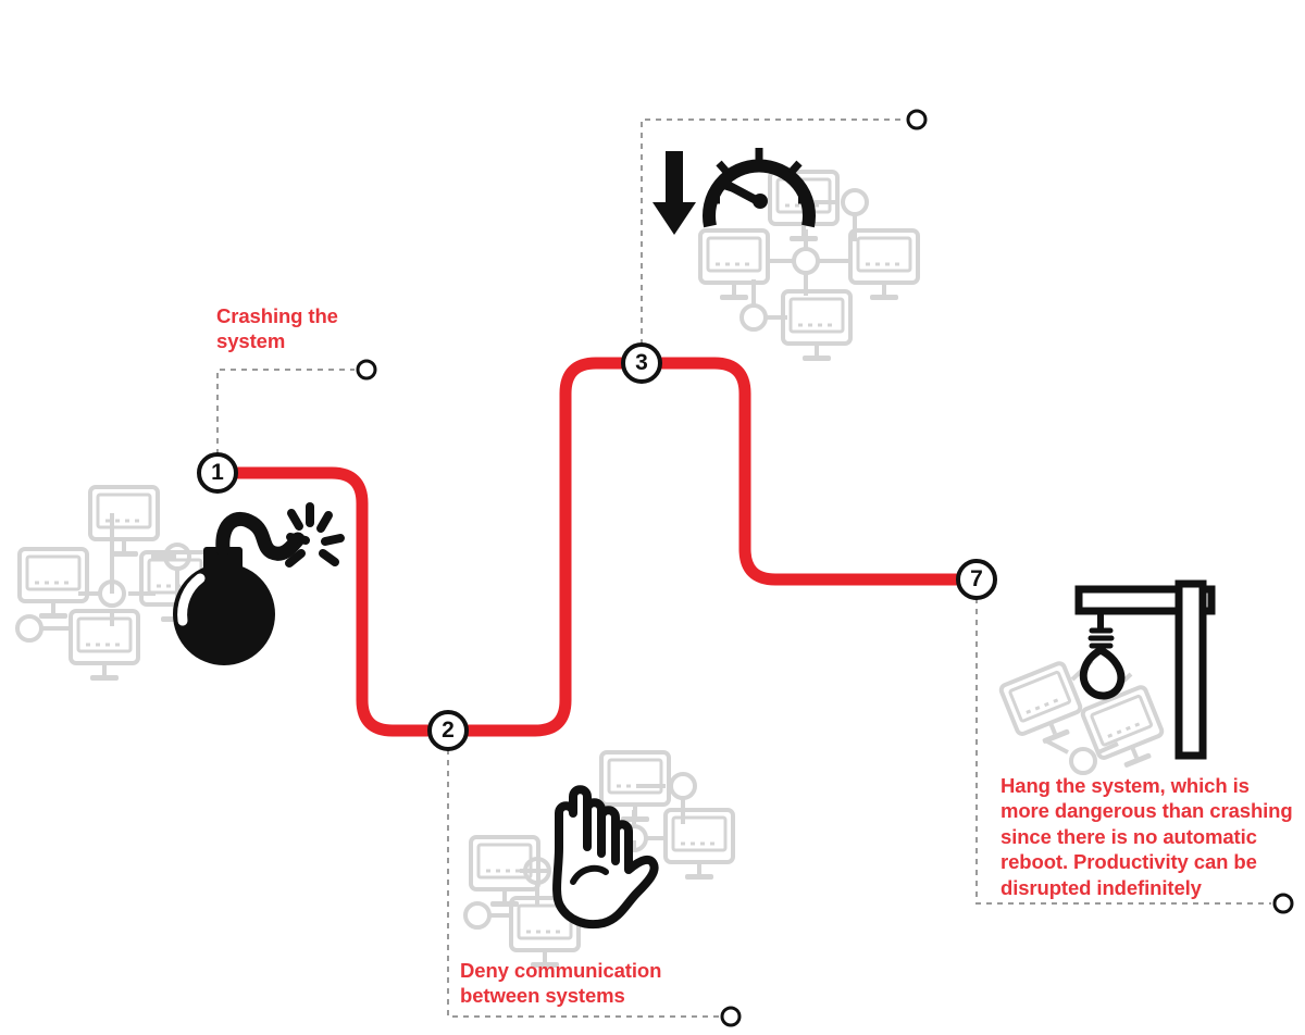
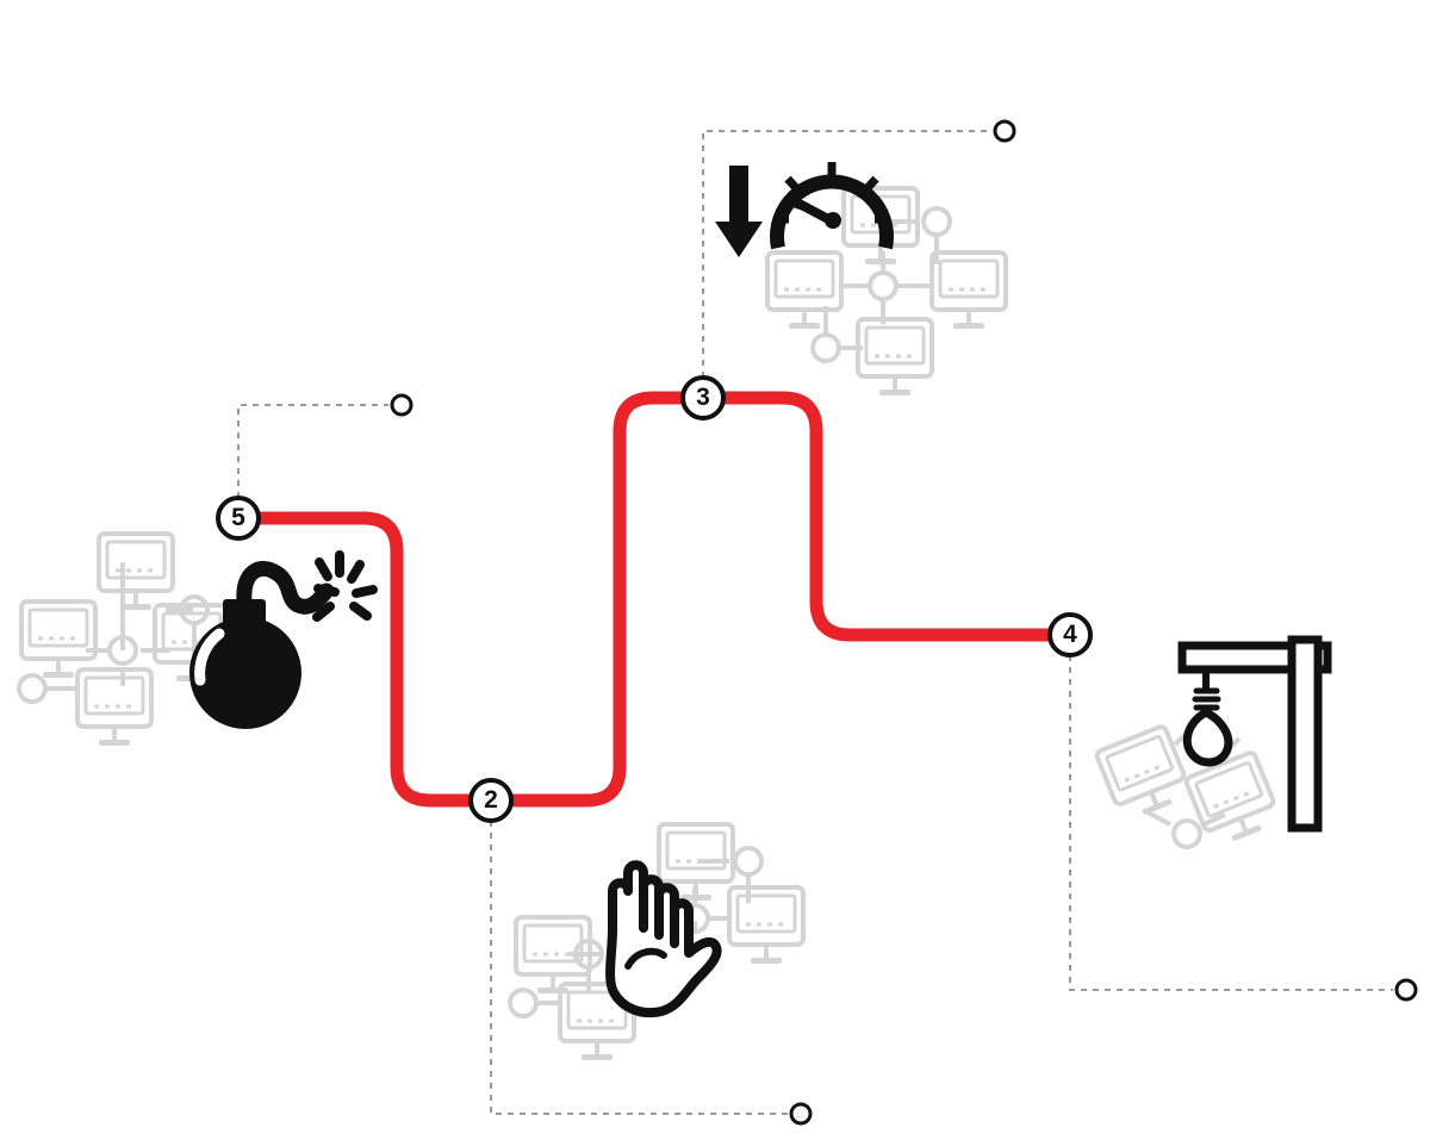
- 1
+ 5
  2
  3
- 7
+ 4
- Crashing the
- system
- Deny communication
- between systems
- Hang the system, which is
- more dangerous than crashing
- since there is no automatic
- reboot. Productivity can be
- disrupted indefinitely
